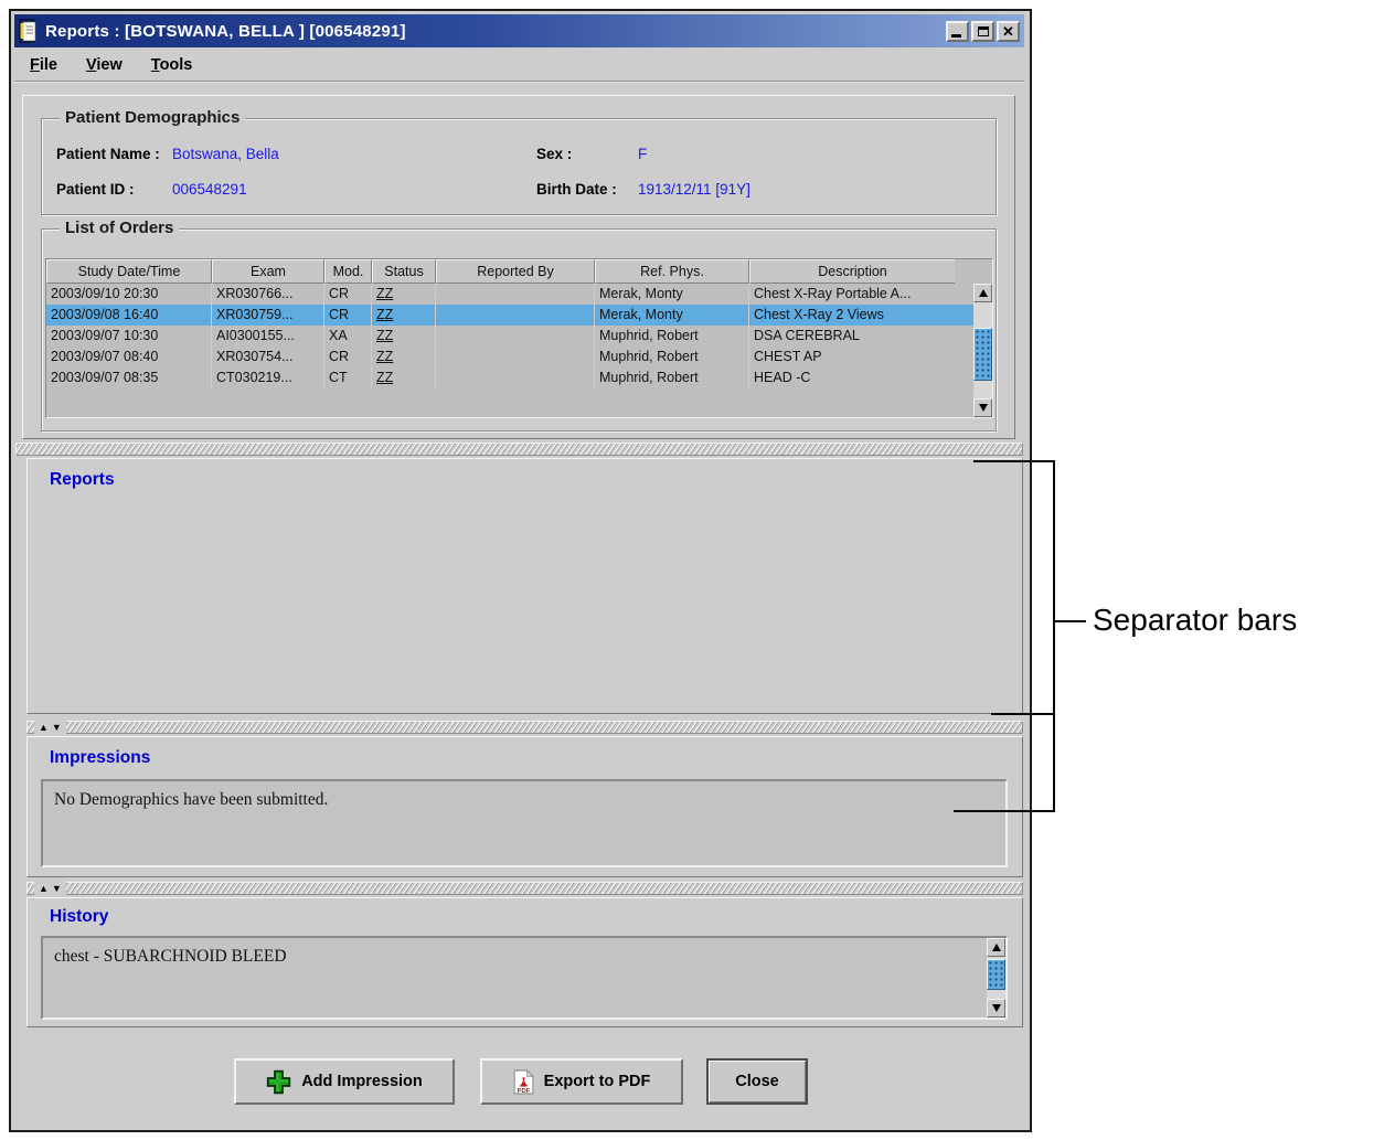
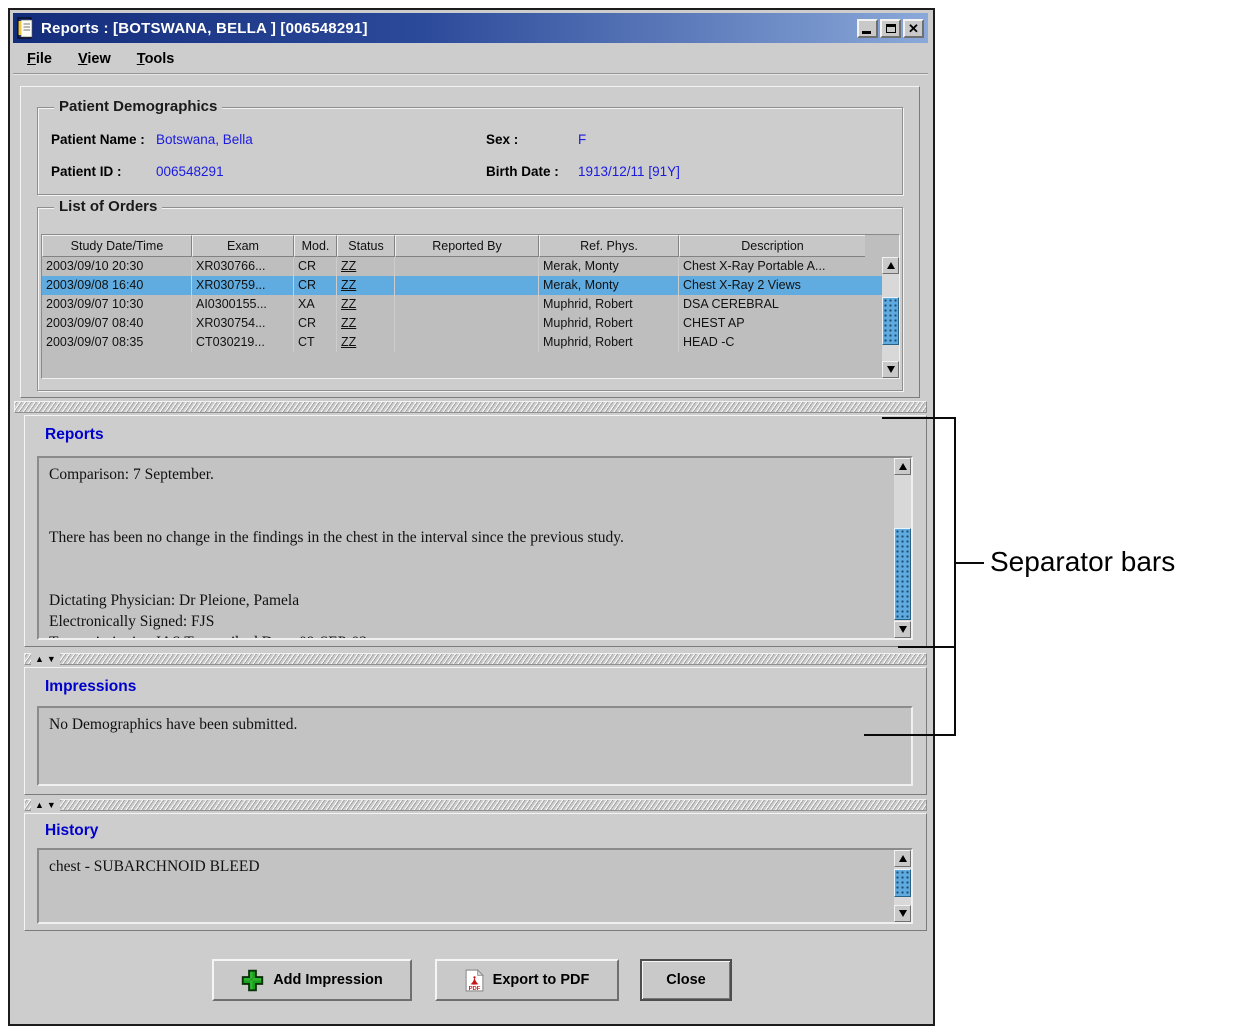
  Reports : [BOTSWANA, BELLA ] [006548291]
  ✕
  File
  View
  Tools
  Patient Demographics
  Patient Name :
  Botswana, Bella
  Sex :
  F
  Patient ID :
  006548291
  Birth Date :
  1913/12/11 [91Y]
  List of Orders
  Study Date/Time
  Exam
  Mod.
  Status
  Reported By
  Ref. Phys.
  Description
  2003/09/10 20:30
  XR030766...
  CR
  ZZ
  Merak, Monty
  Chest X-Ray Portable A...
  2003/09/08 16:40
  XR030759...
  CR
  ZZ
  Merak, Monty
  Chest X-Ray 2 Views
  2003/09/07 10:30
  AI0300155...
  XA
  ZZ
  Muphrid, Robert
  DSA CEREBRAL
  2003/09/07 08:40
  XR030754...
  CR
  ZZ
  Muphrid, Robert
  CHEST AP
  2003/09/07 08:35
  CT030219...
  CT
  ZZ
  Muphrid, Robert
  HEAD -C
  Reports
+ Comparison: 7 September.
+ There has been no change in the findings in the chest in the interval since the previous study.
+ Dictating Physician: Dr Pleione, Pamela
+ Electronically Signed: FJS
  ▲
  ▼
  Impressions
  No Demographics have been submitted.
  ▲
  ▼
  History
  chest - SUBARCHNOID BLEED
  Add Impression
  Export to PDF
  Close
  Separator bars
